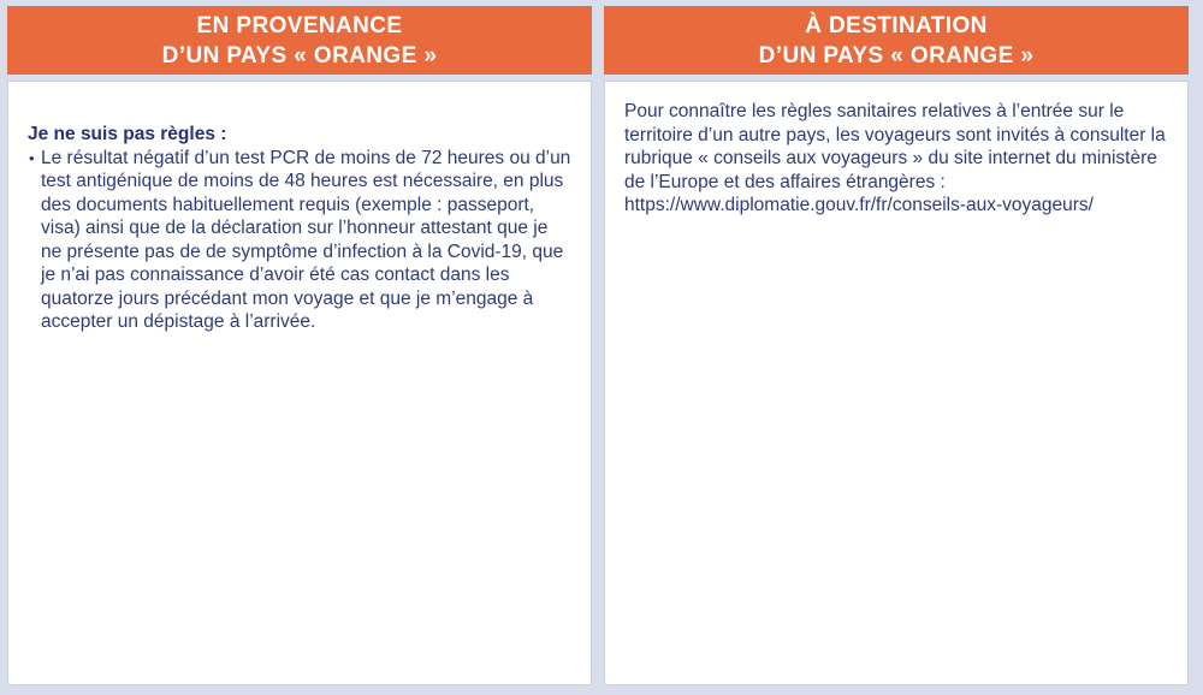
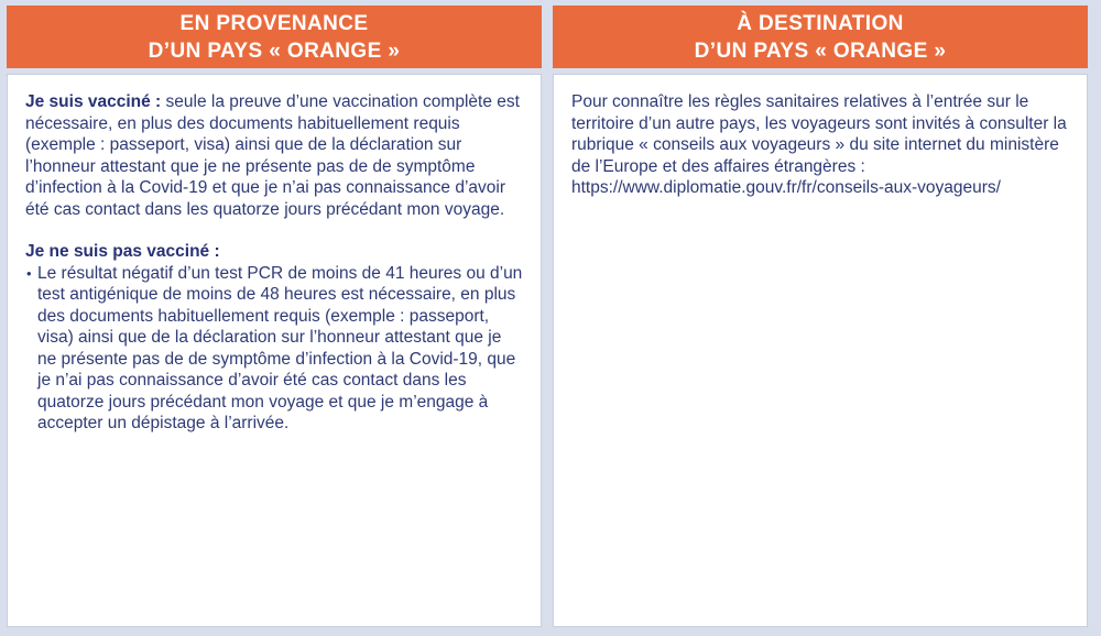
  EN PROVENANCE
  D’UN PAYS « ORANGE »
+ Je suis vacciné : seule la preuve d’une vaccination complète est nécessaire, en plus des documents habituellement requis (exemple : passeport, visa) ainsi que de la déclaration sur l’honneur attestant que je ne présente pas de de symptôme d’infection à la Covid-19 et que je n’ai pas connaissance d’avoir été cas contact dans les quatorze jours précédant mon voyage.
- Je ne suis pas règles :
+ Je ne suis pas vacciné :
- Le résultat négatif d’un test PCR de moins de 72 heures ou d’un test antigénique de moins de 48 heures est nécessaire, en plus des documents habituellement requis (exemple : passeport, visa) ainsi que de la déclaration sur l’honneur attestant que je ne présente pas de de symptôme d’infection à la Covid-19, que je n’ai pas connaissance d’avoir été cas contact dans les quatorze jours précédant mon voyage et que je m’engage à accepter un dépistage à l’arrivée.
+ Le résultat négatif d’un test PCR de moins de 41 heures ou d’un test antigénique de moins de 48 heures est nécessaire, en plus des documents habituellement requis (exemple : passeport, visa) ainsi que de la déclaration sur l’honneur attestant que je ne présente pas de de symptôme d’infection à la Covid-19, que je n’ai pas connaissance d’avoir été cas contact dans les quatorze jours précédant mon voyage et que je m’engage à accepter un dépistage à l’arrivée.
  À DESTINATION
  D’UN PAYS « ORANGE »
  Pour connaître les règles sanitaires relatives à l’entrée sur le territoire d’un autre pays, les voyageurs sont invités à consulter la rubrique « conseils aux voyageurs » du site internet du ministère de l’Europe et des affaires étrangères :
  https://www.diplomatie.gouv.fr/fr/conseils-aux-voyageurs/
